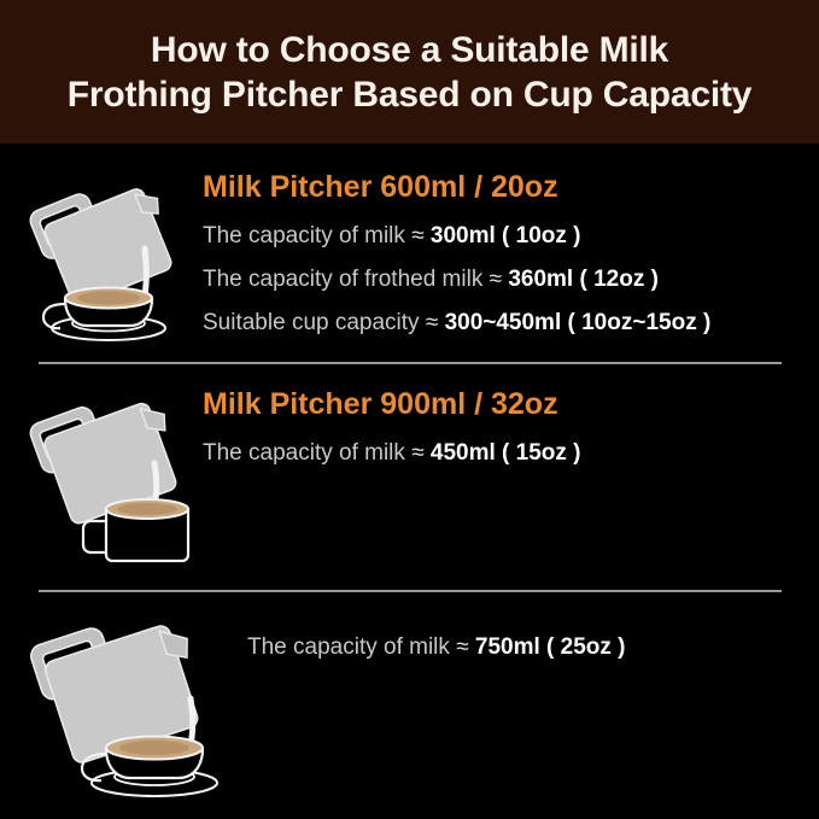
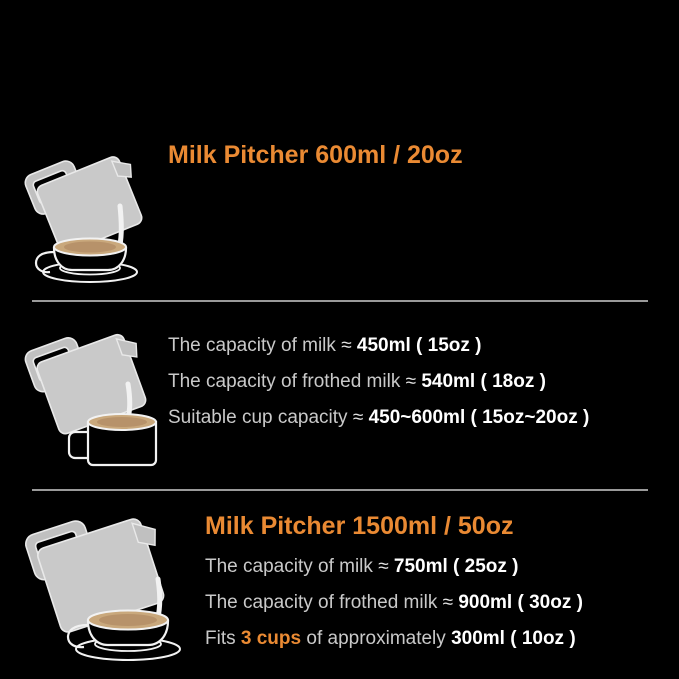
- How to Choose a Suitable Milk
- Frothing Pitcher Based on Cup Capacity
  Milk Pitcher 600ml / 20oz
- The capacity of milk ≈ 300ml ( 10oz )
- The capacity of frothed milk ≈ 360ml ( 12oz )
- Suitable cup capacity ≈ 300~450ml ( 10oz~15oz )
- Milk Pitcher 900ml / 32oz
  The capacity of milk ≈ 450ml ( 15oz )
+ The capacity of frothed milk ≈ 540ml ( 18oz )
+ Suitable cup capacity ≈ 450~600ml ( 15oz~20oz )
+ Milk Pitcher 1500ml / 50oz
  The capacity of milk ≈ 750ml ( 25oz )
+ The capacity of frothed milk ≈ 900ml ( 30oz )
+ Fits 3 cups of approximately 300ml ( 10oz )
